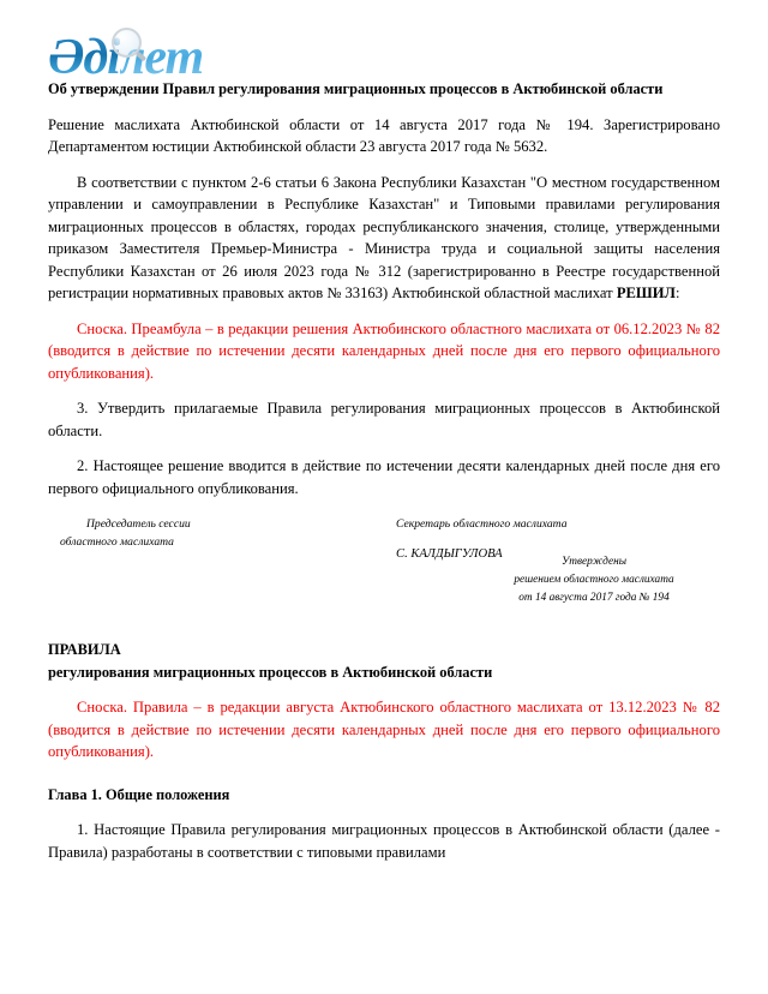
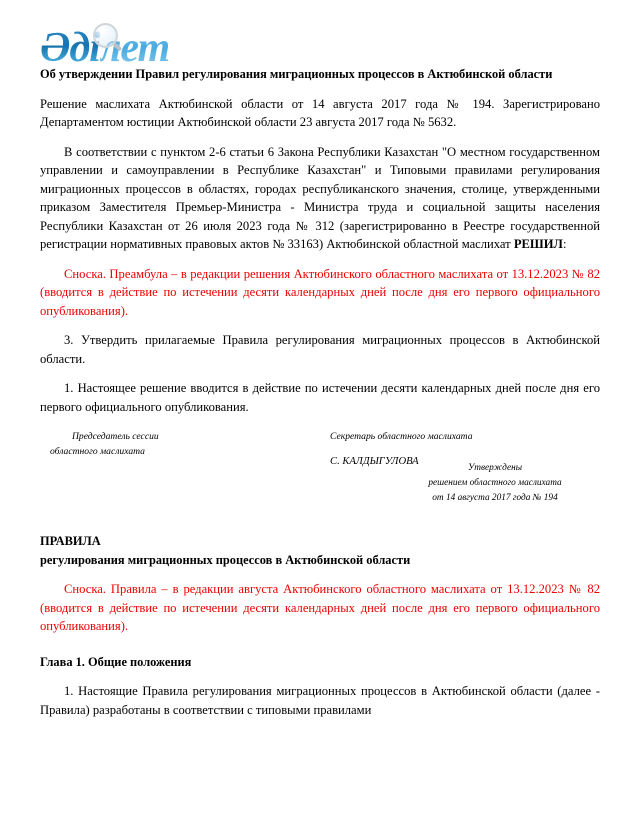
  Әділет
  Об утверждении Правил регулирования миграционных процессов в Актюбинской области
  Решение маслихата Актюбинской области от 14 августа 2017 года № 194. Зарегистрировано Департаментом юстиции Актюбинской области 23 августа 2017 года № 5632.
  В соответствии с пунктом 2-6 статьи 6 Закона Республики Казахстан "О местном государственном управлении и самоуправлении в Республике Казахстан" и Типовыми правилами регулирования миграционных процессов в областях, городах республиканского значения, столице, утвержденными приказом Заместителя Премьер-Министра - Министра труда и социальной защиты населения Республики Казахстан от 26 июля 2023 года № 312 (зарегистрированно в Реестре государственной регистрации нормативных правовых актов № 33163) Актюбинской областной маслихат РЕШИЛ:
- Сноска. Преамбула – в редакции решения Актюбинского областного маслихата от 06.12.2023 № 82 (вводится в действие по истечении десяти календарных дней после дня его первого официального опубликования).
+ Сноска. Преамбула – в редакции решения Актюбинского областного маслихата от 13.12.2023 № 82 (вводится в действие по истечении десяти календарных дней после дня его первого официального опубликования).
  3. Утвердить прилагаемые Правила регулирования миграционных процессов в Актюбинской области.
- 2. Настоящее решение вводится в действие по истечении десяти календарных дней после дня его первого официального опубликования.
+ 1. Настоящее решение вводится в действие по истечении десяти календарных дней после дня его первого официального опубликования.
  Председатель сессии
  областного маслихата
  Секретарь областного маслихата
  С. КАЛДЫГУЛОВА
  Утверждены
  решением областного маслихата
  от 14 августа 2017 года № 194
  ПРАВИЛА
  регулирования миграционных процессов в Актюбинской области
  Сноска. Правила – в редакции августа Актюбинского областного маслихата от 13.12.2023 № 82 (вводится в действие по истечении десяти календарных дней после дня его первого официального опубликования).
  Глава 1. Общие положения
  1. Настоящие Правила регулирования миграционных процессов в Актюбинской области (далее - Правила) разработаны в соответствии с типовыми правилами
